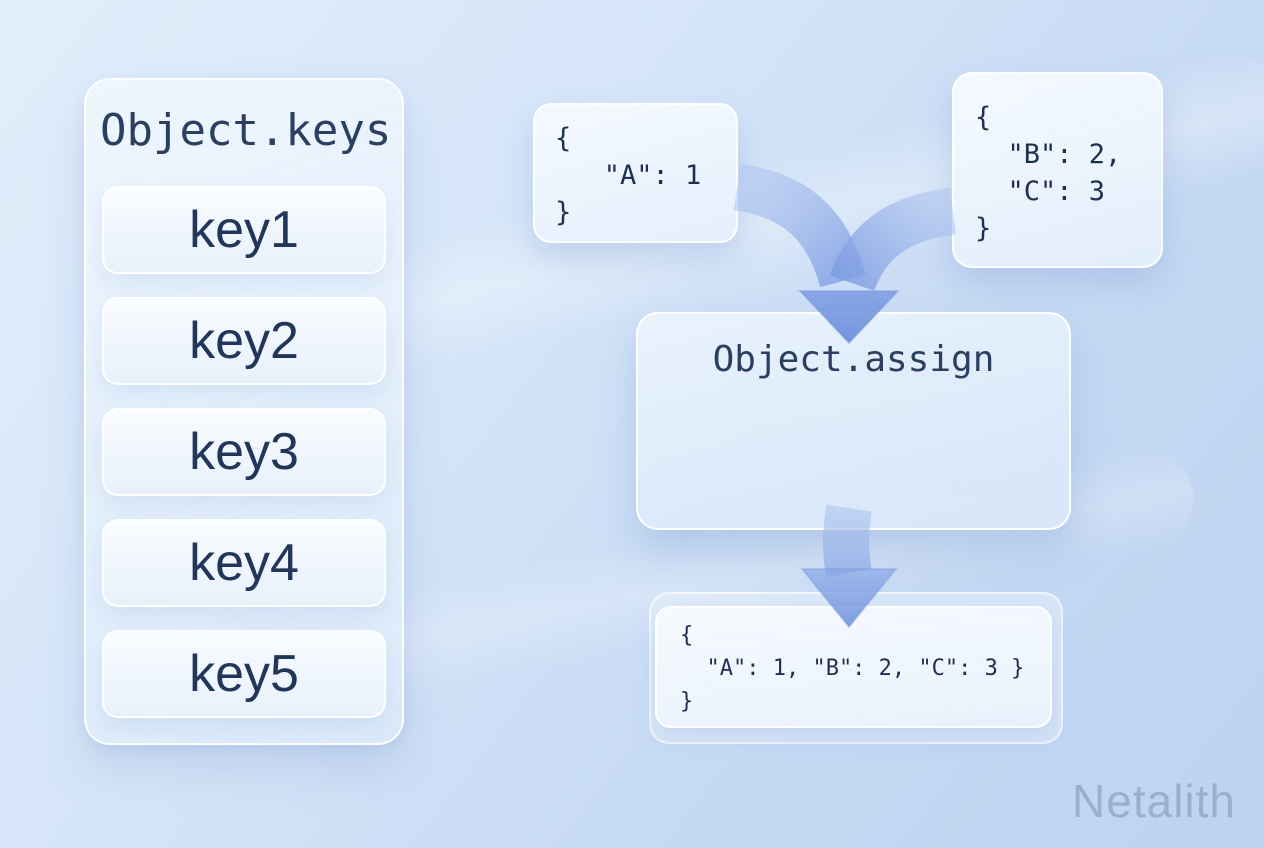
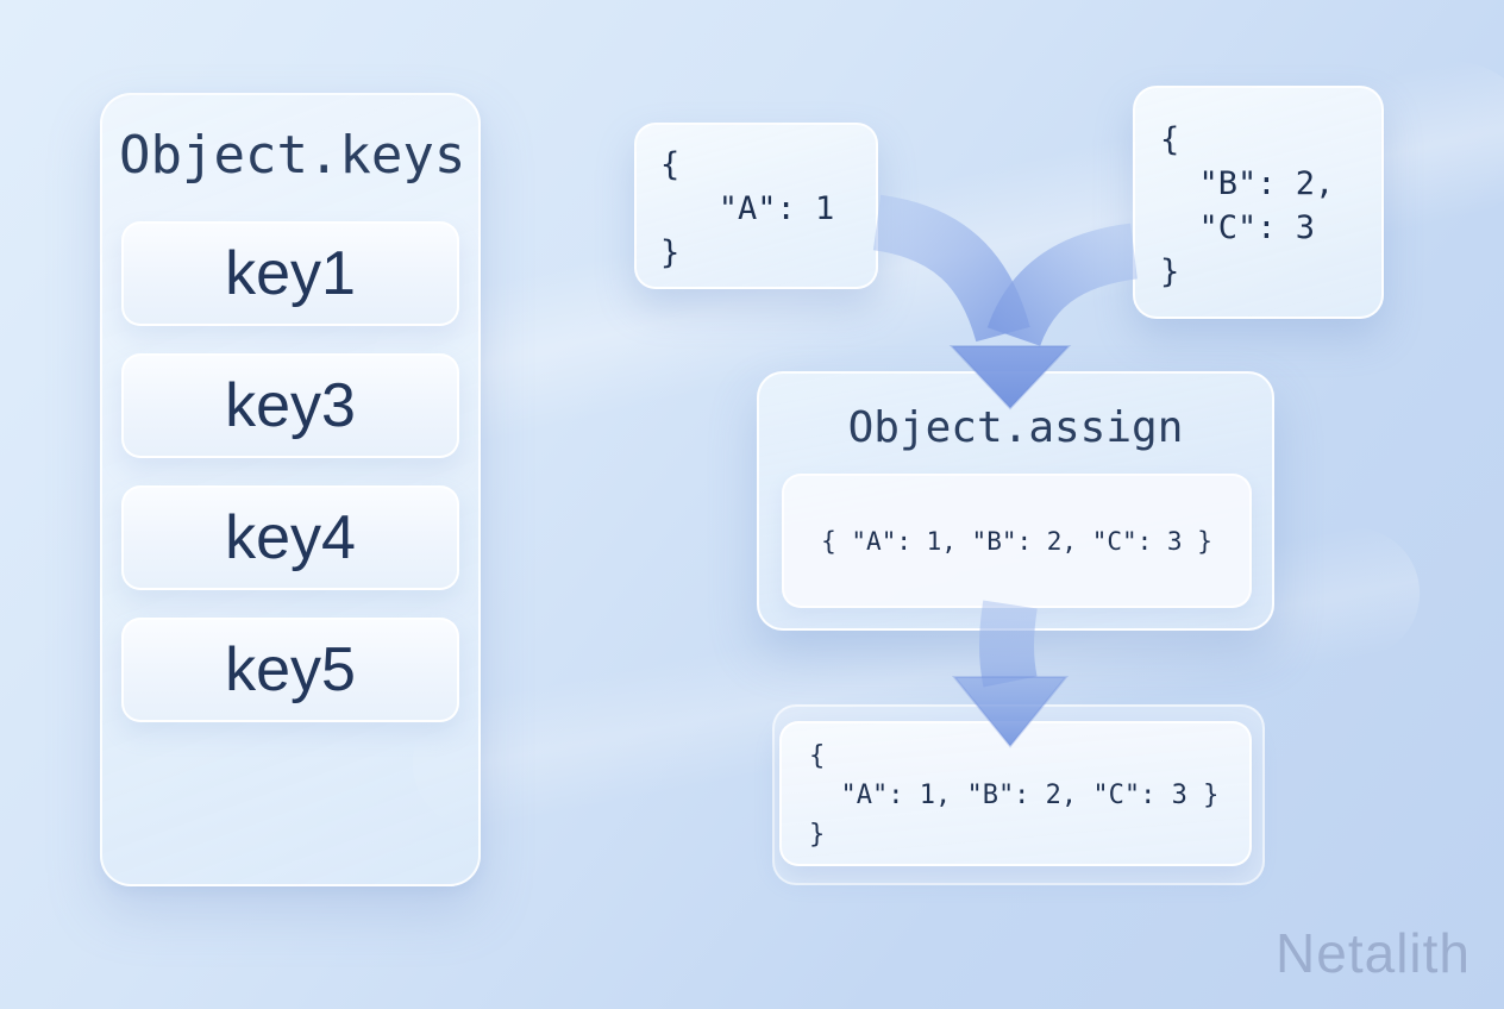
  Object.keys
  key1
- key2
  key3
  key4
  key5
  {
  "A": 1
  }
  {
  "B": 2,
  "C": 3
  }
  Object.assign
+ { "A": 1, "B": 2, "C": 3 }
  {
  "A": 1, "B": 2, "C": 3 }
  }
  Netalith
